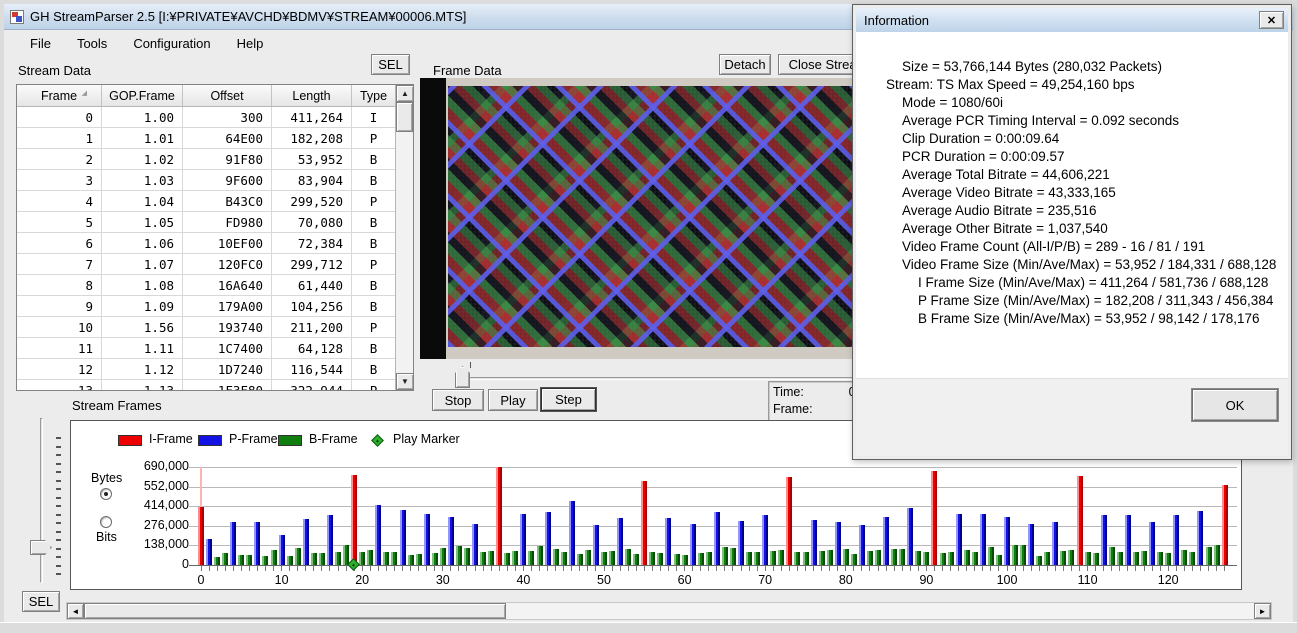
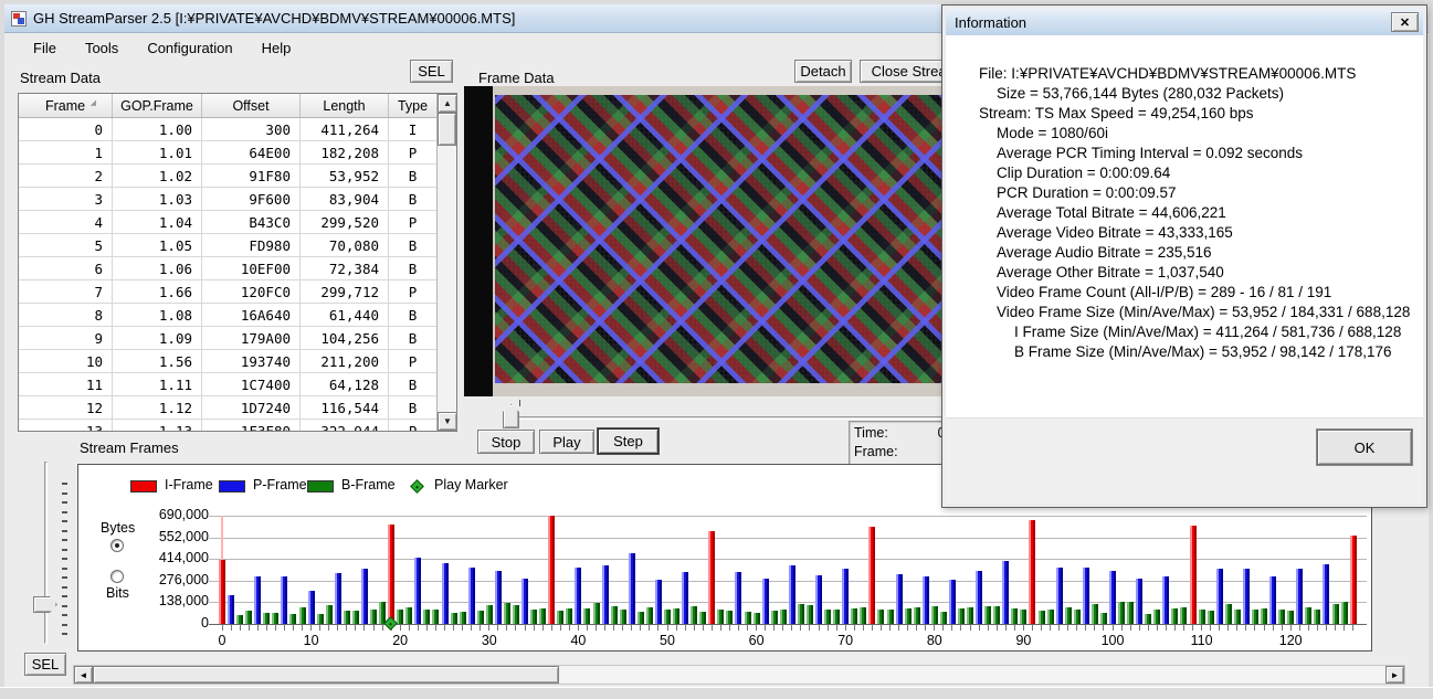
  GH StreamParser 2.5 [I:¥PRIVATE¥AVCHD¥BDMV¥STREAM¥00006.MTS]
  File
  Tools
  Configuration
  Help
  Stream Data
  SEL
  Frame
  GOP.Frame
  Offset
  Length
  Type
  0
  1.00
  300
  411,264
  I
  1
  1.01
  64E00
  182,208
  P
  2
  1.02
  91F80
  53,952
  B
  3
  1.03
  9F600
  83,904
  B
  4
  1.04
  B43C0
  299,520
  P
  5
  1.05
  FD980
  70,080
  B
  6
  1.06
  10EF00
  72,384
  B
  7
- 1.07
+ 1.66
  120FC0
  299,712
  P
  8
  1.08
  16A640
  61,440
  B
  9
  1.09
  179A00
  104,256
  B
  10
  1.56
  193740
  211,200
  P
  11
  1.11
  1C7400
  64,128
  B
  12
  1.12
  1D7240
  116,544
  B
  ▲
  ▼
  Frame Data
  Detach
  Close Stre
  Stop
  Play
  Step
  Time:
  Frame:
  Stream Frames
  I-Frame
  P-Frame
  B-Frame
  Play Marker
  Bytes
  Bits
  690,000
  552,000
  414,000
  276,000
  138,000
  0
  0
  10
  20
  30
  40
  50
  60
  70
  80
  90
  100
  110
  120
  SEL
  ◄
  ►
  Information
  ✕
+ File: I:¥PRIVATE¥AVCHD¥BDMV¥STREAM¥00006.MTS
  Size = 53,766,144 Bytes (280,032 Packets)
  Stream: TS Max Speed = 49,254,160 bps
  Mode = 1080/60i
  Average PCR Timing Interval = 0.092 seconds
  Clip Duration = 0:00:09.64
  PCR Duration = 0:00:09.57
  Average Total Bitrate = 44,606,221
  Average Video Bitrate = 43,333,165
  Average Audio Bitrate = 235,516
  Average Other Bitrate = 1,037,540
  Video Frame Count (All-I/P/B) = 289 - 16 / 81 / 191
  Video Frame Size (Min/Ave/Max) = 53,952 / 184,331 / 688,128
  I Frame Size (Min/Ave/Max) = 411,264 / 581,736 / 688,128
- P Frame Size (Min/Ave/Max) = 182,208 / 311,343 / 456,384
  B Frame Size (Min/Ave/Max) = 53,952 / 98,142 / 178,176
  OK
